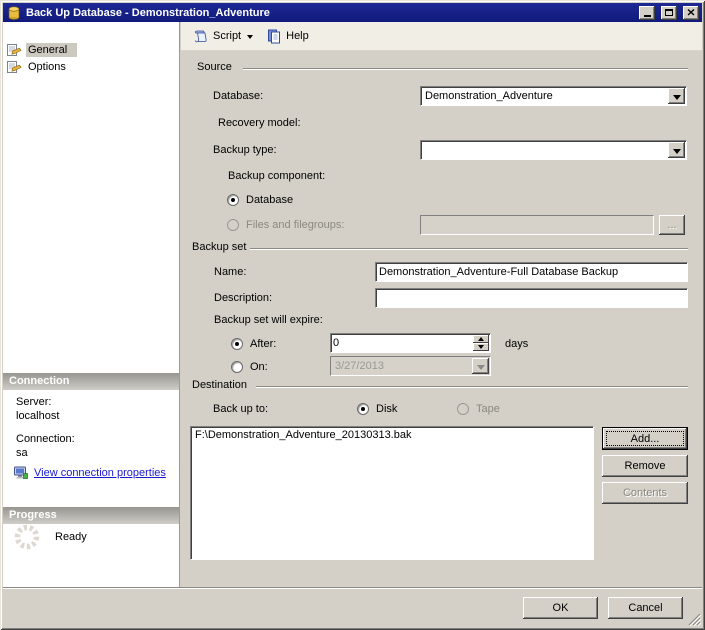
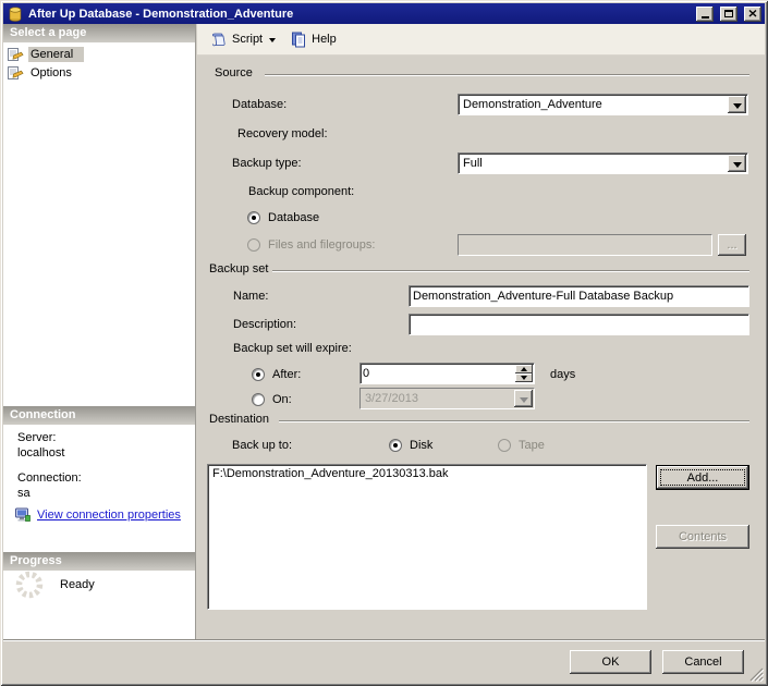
- Back Up Database - Demonstration_Adventure
+ After Up Database - Demonstration_Adventure
+ Select a page
  General
  Options
  Connection
  Server:
  localhost
  Connection:
  sa
  View connection properties
  Progress
  Ready
  Script
  Help
  Source
  Database:
  Demonstration_Adventure
  Recovery model:
  Backup type:
+ Full
  Backup component:
  Database
  Files and filegroups:
  ...
  Backup set
  Name:
  Demonstration_Adventure-Full Database Backup
  Description:
  Backup set will expire:
  After:
  0
  days
  On:
  3/27/2013
  Destination
  Back up to:
  Disk
  Tape
  F:\Demonstration_Adventure_20130313.bak
  Add...
- Remove
  Contents
  OK
  Cancel
